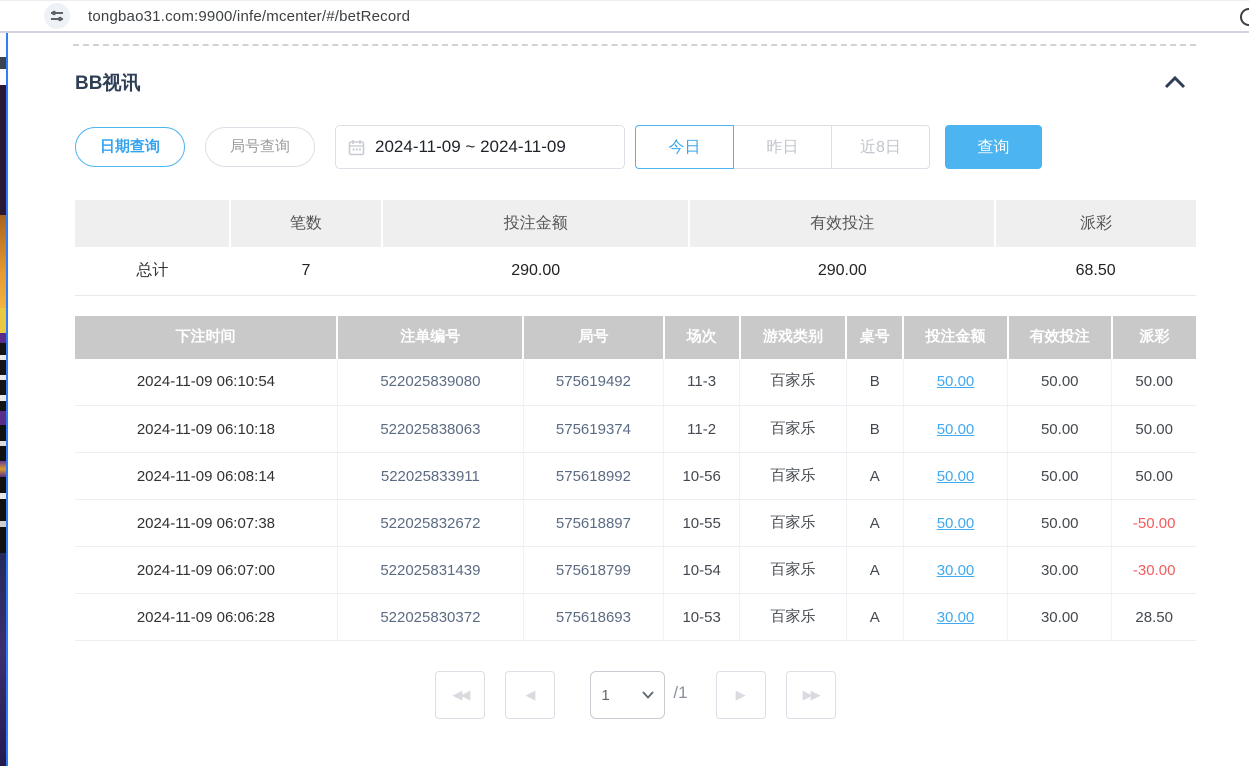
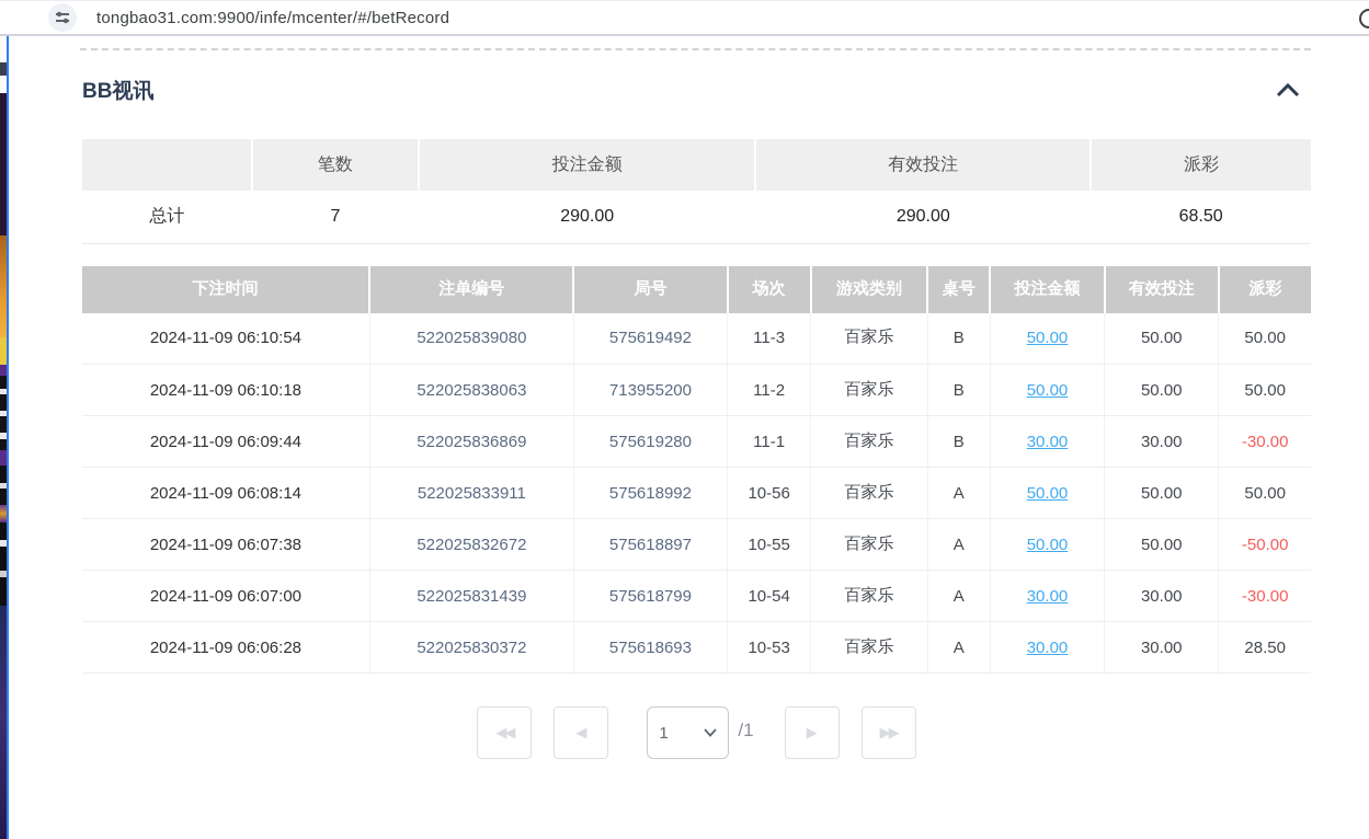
  tongbao31.com:9900/infe/mcenter/#/betRecord
  BB视讯
- 日期查询
- 局号查询
- 2024-11-09 ~ 2024-11-09
- 今日
- 昨日
- 近8日
- 查询
  	笔数	投注金额	有效投注	派彩
  总计	7	290.00	290.00	68.50
  下注时间	注单编号	局号	场次	游戏类别	桌号	投注金额	有效投注	派彩
  2024-11-09 06:10:54	522025839080	575619492	11-3	百家乐	B	50.00	50.00	50.00
- 2024-11-09 06:10:18	522025838063	575619374	11-2	百家乐	B	50.00	50.00	50.00
+ 2024-11-09 06:10:18	522025838063	713955200	11-2	百家乐	B	50.00	50.00	50.00
+ 2024-11-09 06:09:44	522025836869	575619280	11-1	百家乐	B	30.00	30.00	-30.00
  2024-11-09 06:08:14	522025833911	575618992	10-56	百家乐	A	50.00	50.00	50.00
  2024-11-09 06:07:38	522025832672	575618897	10-55	百家乐	A	50.00	50.00	-50.00
  2024-11-09 06:07:00	522025831439	575618799	10-54	百家乐	A	30.00	30.00	-30.00
  2024-11-09 06:06:28	522025830372	575618693	10-53	百家乐	A	30.00	30.00	28.50
  ◀◀
  ◀
  1
  /1
  ▶
  ▶▶
